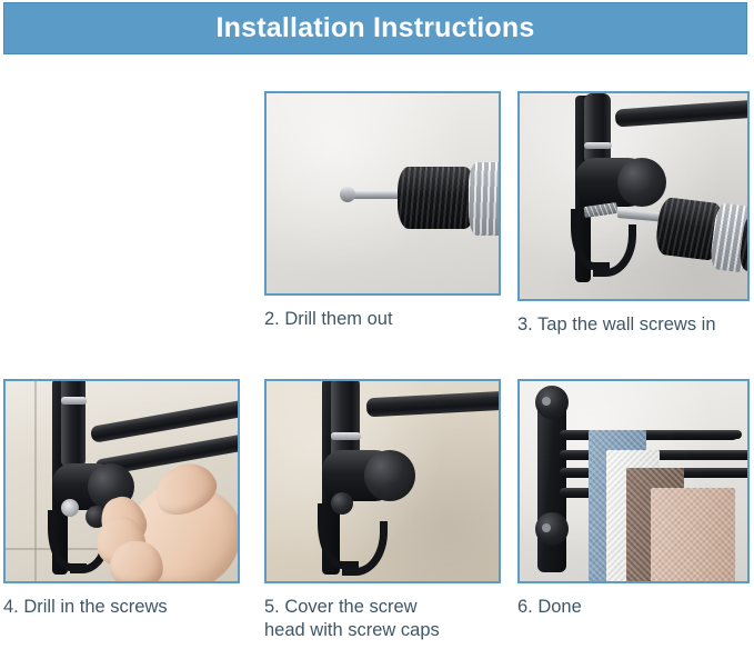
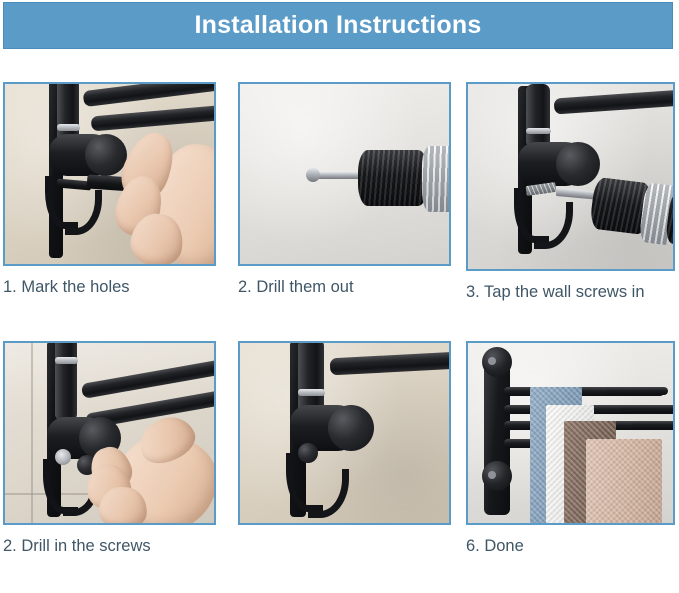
  Installation Instructions
+ 1. Mark the holes
  2. Drill them out
  3. Tap the wall screws in
- 4. Drill in the screws
+ 2. Drill in the screws
- 5. Cover the screw
- head with screw caps
  6. Done
